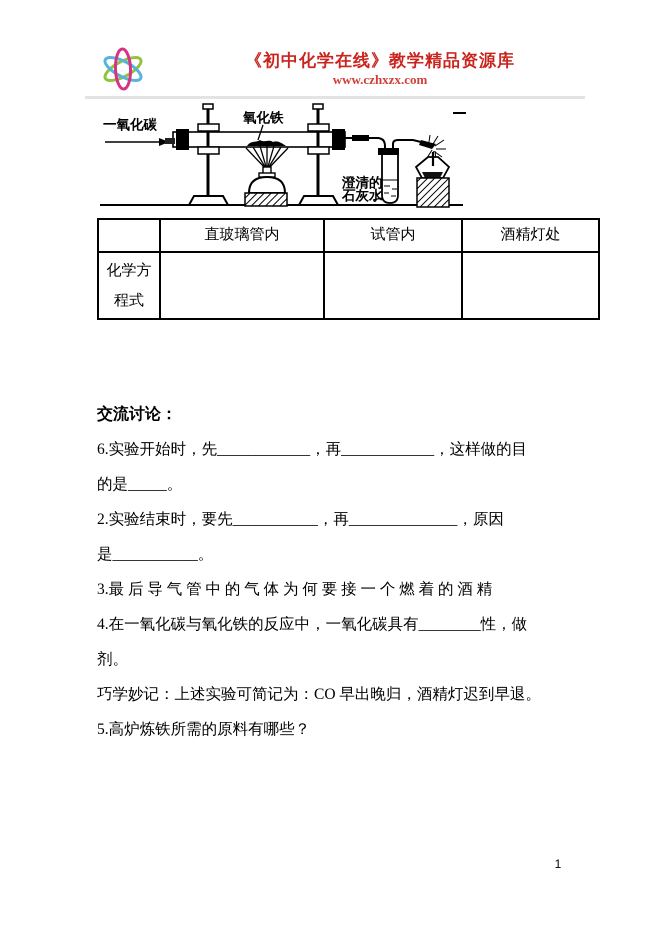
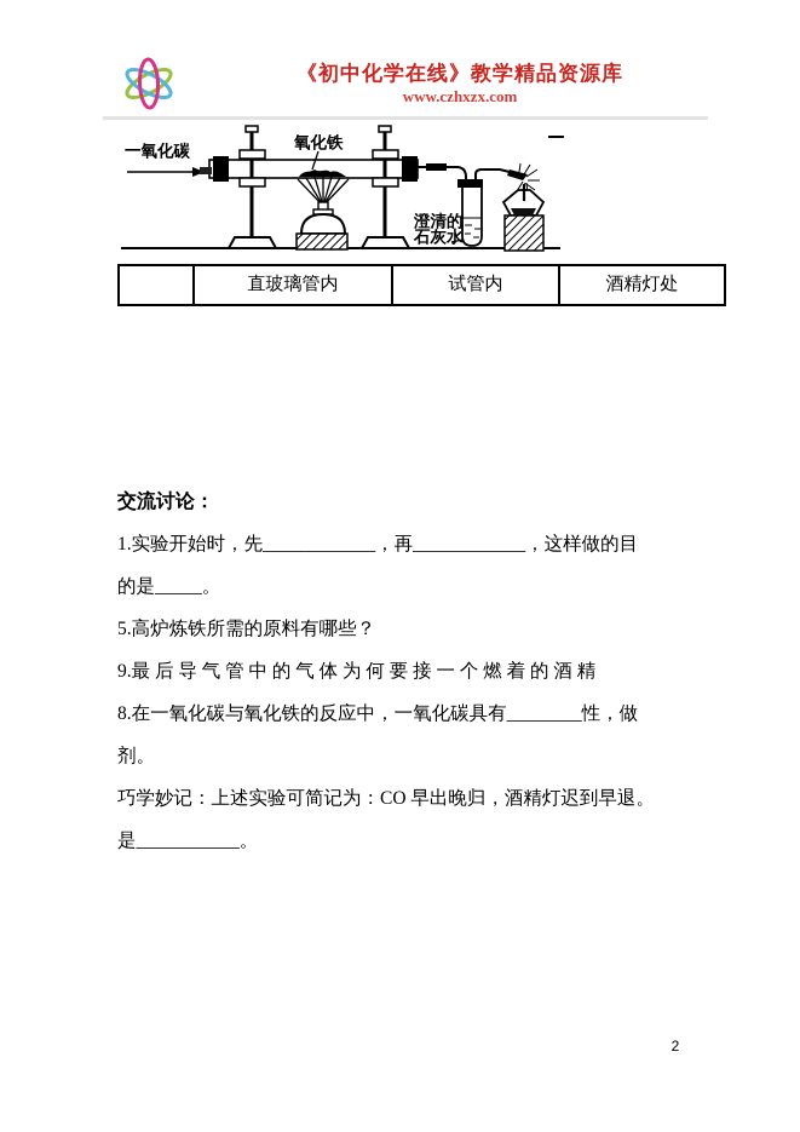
  《初中化学在线》教学精品资源库
  www.czhxzx.com
  一氧化碳
  氧化铁
  澄清的
  石灰水
  	直玻璃管内	试管内	酒精灯处
- 化学方程式
  交流讨论：
- 6.实验开始时，先____________，再____________，这样做的目
+ 1.实验开始时，先____________，再____________，这样做的目
  的是_____。
- 2.实验结束时，要先___________，再______________，原因
- 是___________。
+ 5.高炉炼铁所需的原料有哪些？
- 3.最 后 导 气 管 中 的 气 体 为 何 要 接 一 个 燃 着 的 酒 精
+ 9.最 后 导 气 管 中 的 气 体 为 何 要 接 一 个 燃 着 的 酒 精
- 4.在一氧化碳与氧化铁的反应中，一氧化碳具有________性，做
+ 8.在一氧化碳与氧化铁的反应中，一氧化碳具有________性，做
  剂。
  巧学妙记：上述实验可简记为：CO 早出晚归，酒精灯迟到早退。
- 5.高炉炼铁所需的原料有哪些？
+ 是___________。
- 1
+ 2
